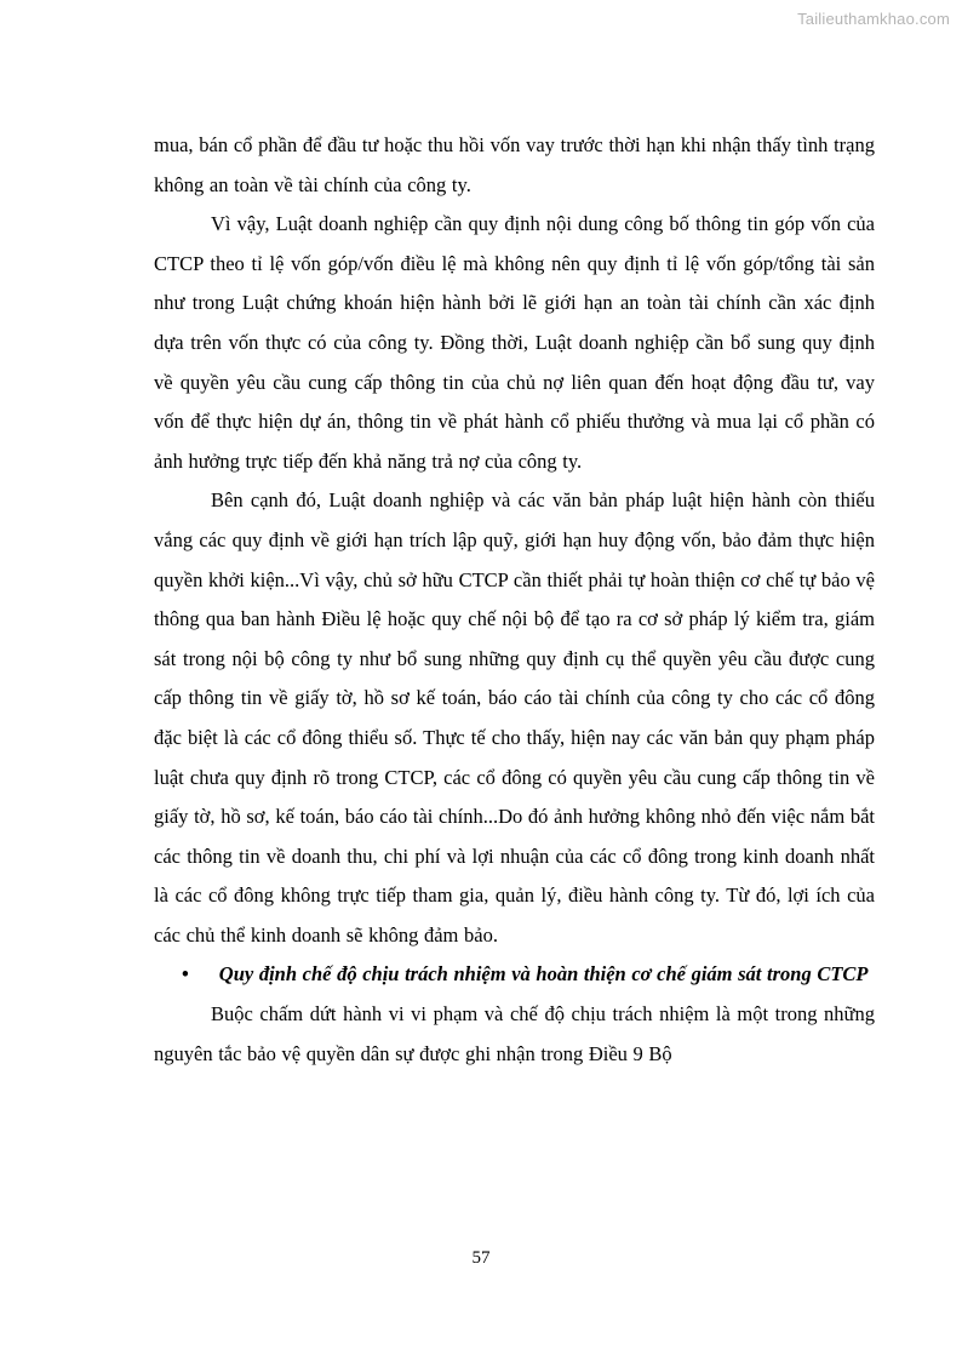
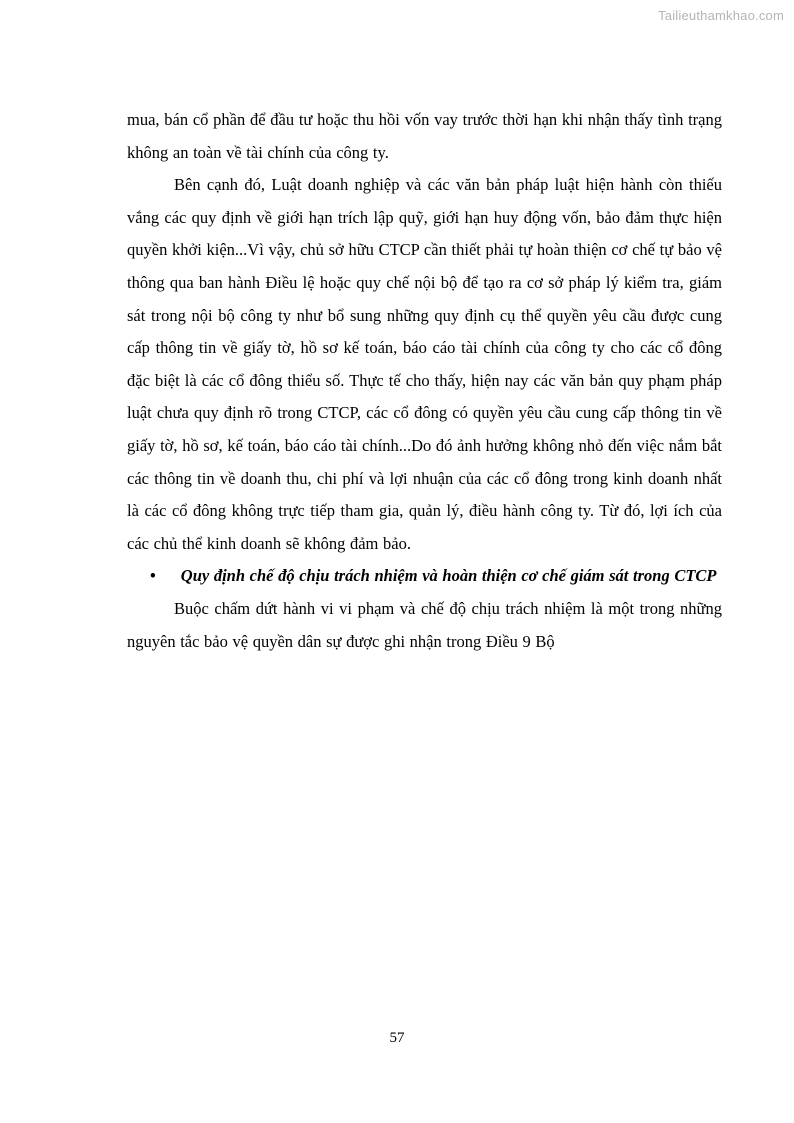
  Tailieuthamkhao.com
  mua, bán cổ phần để đầu tư hoặc thu hồi vốn vay trước thời hạn khi nhận thấy tình trạng không an toàn về tài chính của công ty.
- Vì vậy, Luật doanh nghiệp cần quy định nội dung công bố thông tin góp vốn của CTCP theo tỉ lệ vốn góp/vốn điều lệ mà không nên quy định tỉ lệ vốn góp/tổng tài sản như trong Luật chứng khoán hiện hành bởi lẽ giới hạn an toàn tài chính cần xác định dựa trên vốn thực có của công ty. Đồng thời, Luật doanh nghiệp cần bổ sung quy định về quyền yêu cầu cung cấp thông tin của chủ nợ liên quan đến hoạt động đầu tư, vay vốn để thực hiện dự án, thông tin về phát hành cổ phiếu thưởng và mua lại cổ phần có ảnh hưởng trực tiếp đến khả năng trả nợ của công ty.
  Bên cạnh đó, Luật doanh nghiệp và các văn bản pháp luật hiện hành còn thiếu vắng các quy định về giới hạn trích lập quỹ, giới hạn huy động vốn, bảo đảm thực hiện quyền khởi kiện...Vì vậy, chủ sở hữu CTCP cần thiết phải tự hoàn thiện cơ chế tự bảo vệ thông qua ban hành Điều lệ hoặc quy chế nội bộ để tạo ra cơ sở pháp lý kiểm tra, giám sát trong nội bộ công ty như bổ sung những quy định cụ thể quyền yêu cầu được cung cấp thông tin về giấy tờ, hồ sơ kế toán, báo cáo tài chính của công ty cho các cổ đông đặc biệt là các cổ đông thiểu số. Thực tế cho thấy, hiện nay các văn bản quy phạm pháp luật chưa quy định rõ trong CTCP, các cổ đông có quyền yêu cầu cung cấp thông tin về giấy tờ, hồ sơ, kế toán, báo cáo tài chính...Do đó ảnh hưởng không nhỏ đến việc nắm bắt các thông tin về doanh thu, chi phí và lợi nhuận của các cổ đông trong kinh doanh nhất là các cổ đông không trực tiếp tham gia, quản lý, điều hành công ty. Từ đó, lợi ích của các chủ thể kinh doanh sẽ không đảm bảo.
  • Quy định chế độ chịu trách nhiệm và hoàn thiện cơ chế giám sát trong CTCP
  Buộc chấm dứt hành vi vi phạm và chế độ chịu trách nhiệm là một trong những nguyên tắc bảo vệ quyền dân sự được ghi nhận trong Điều 9 Bộ
  57
